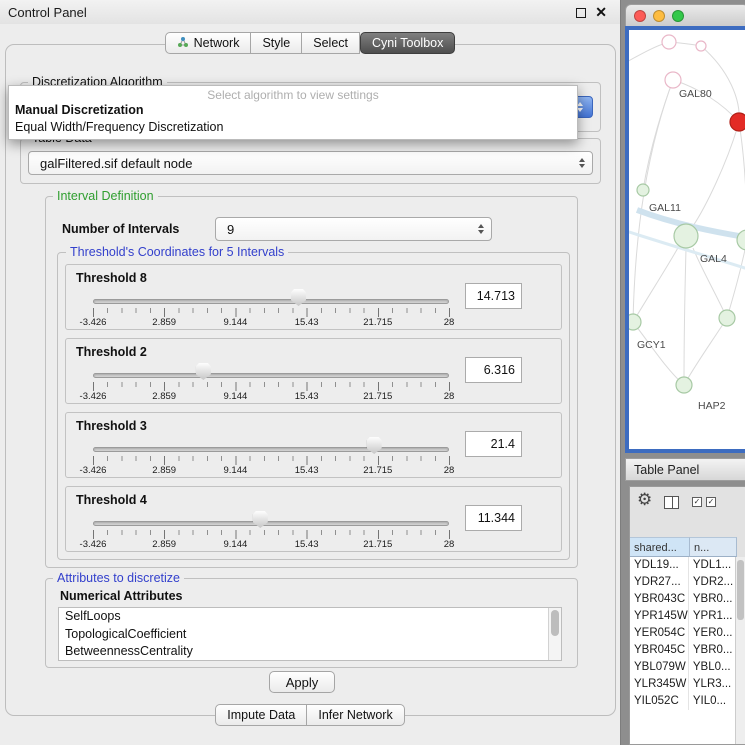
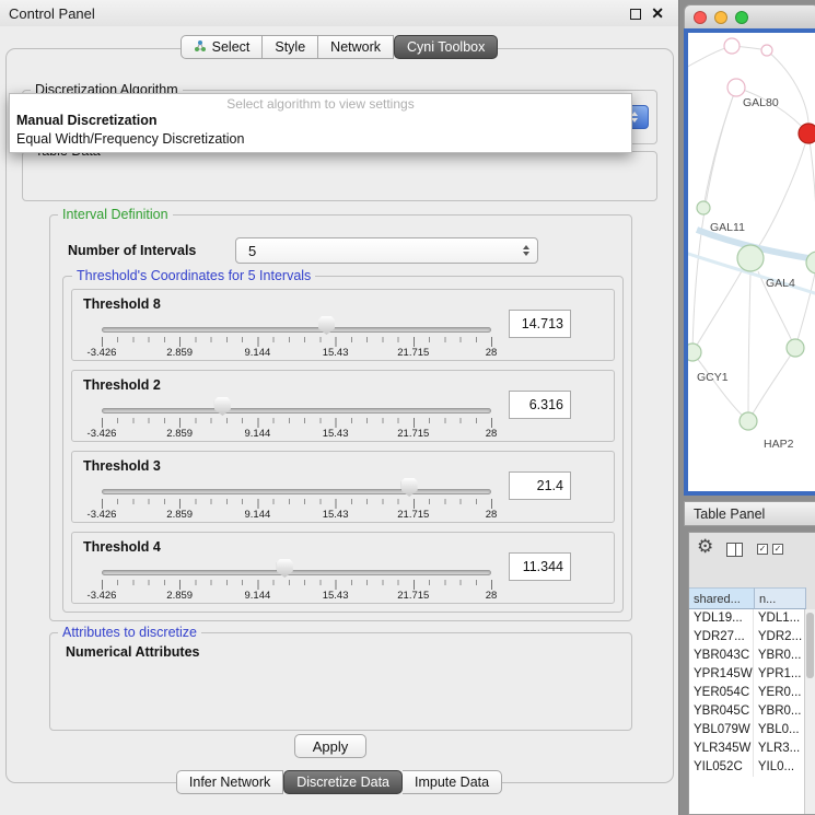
  Control Panel
  ✕
- Network
+ Select
  Style
- Select
+ Network
  Cyni Toolbox
  Discretization Algorithm
  Select algorithm to view settings
  Manual Discretization
  Equal Width/Frequency Discretization
- galFiltered.sif default node
  Interval Definition
  Number of Intervals
- 9
+ 5
  Threshold's Coordinates for 5 Intervals
  Threshold 8
  -3.426
  2.859
  9.144
  15.43
  21.715
  28
  14.713
  Threshold 2
  -3.426
  2.859
  9.144
  15.43
  21.715
  28
  6.316
  Threshold 3
  -3.426
  2.859
  9.144
  15.43
  21.715
  28
  21.4
  Threshold 4
  -3.426
  2.859
  9.144
  15.43
  21.715
  28
  11.344
  Attributes to discretize
  Numerical Attributes
- SelfLoops
- TopologicalCoefficient
- BetweennessCentrality
  Apply
- Impute Data
+ Infer Network
+ Discretize Data
- Infer Network
+ Impute Data
  GAL80
  GAL11
  GAL4
  GCY1
  HAP2
  Table Panel
  ⚙
  ✓
  ✓
  shared...
  n...
  YDL19...
  YDL1...
  YDR27...
  YDR2...
  YBR043C
  YBR0...
  YPR145W
  YPR1...
  YER054C
  YER0...
  YBR045C
  YBR0...
  YBL079W
  YBL0...
  YLR345W
  YLR3...
  YIL052C
  YIL0...
